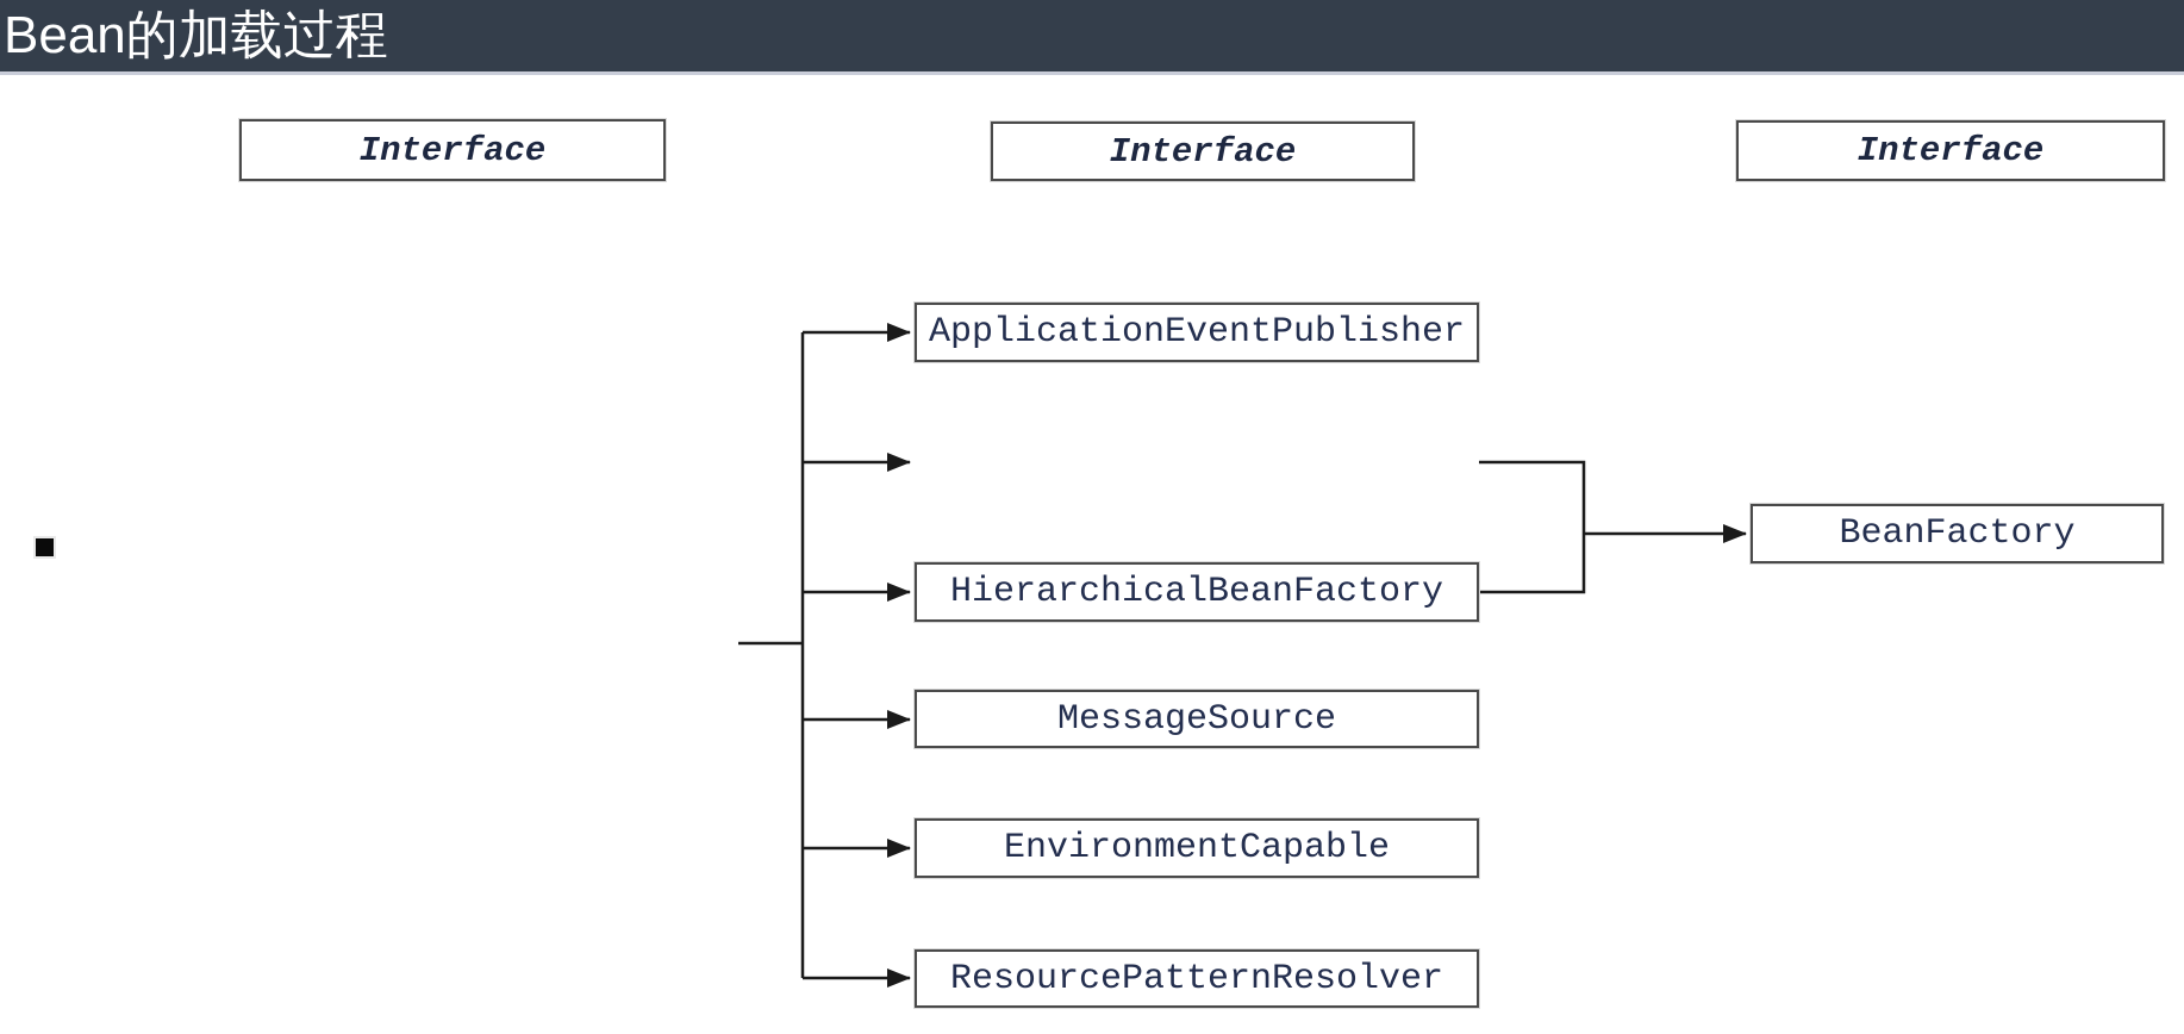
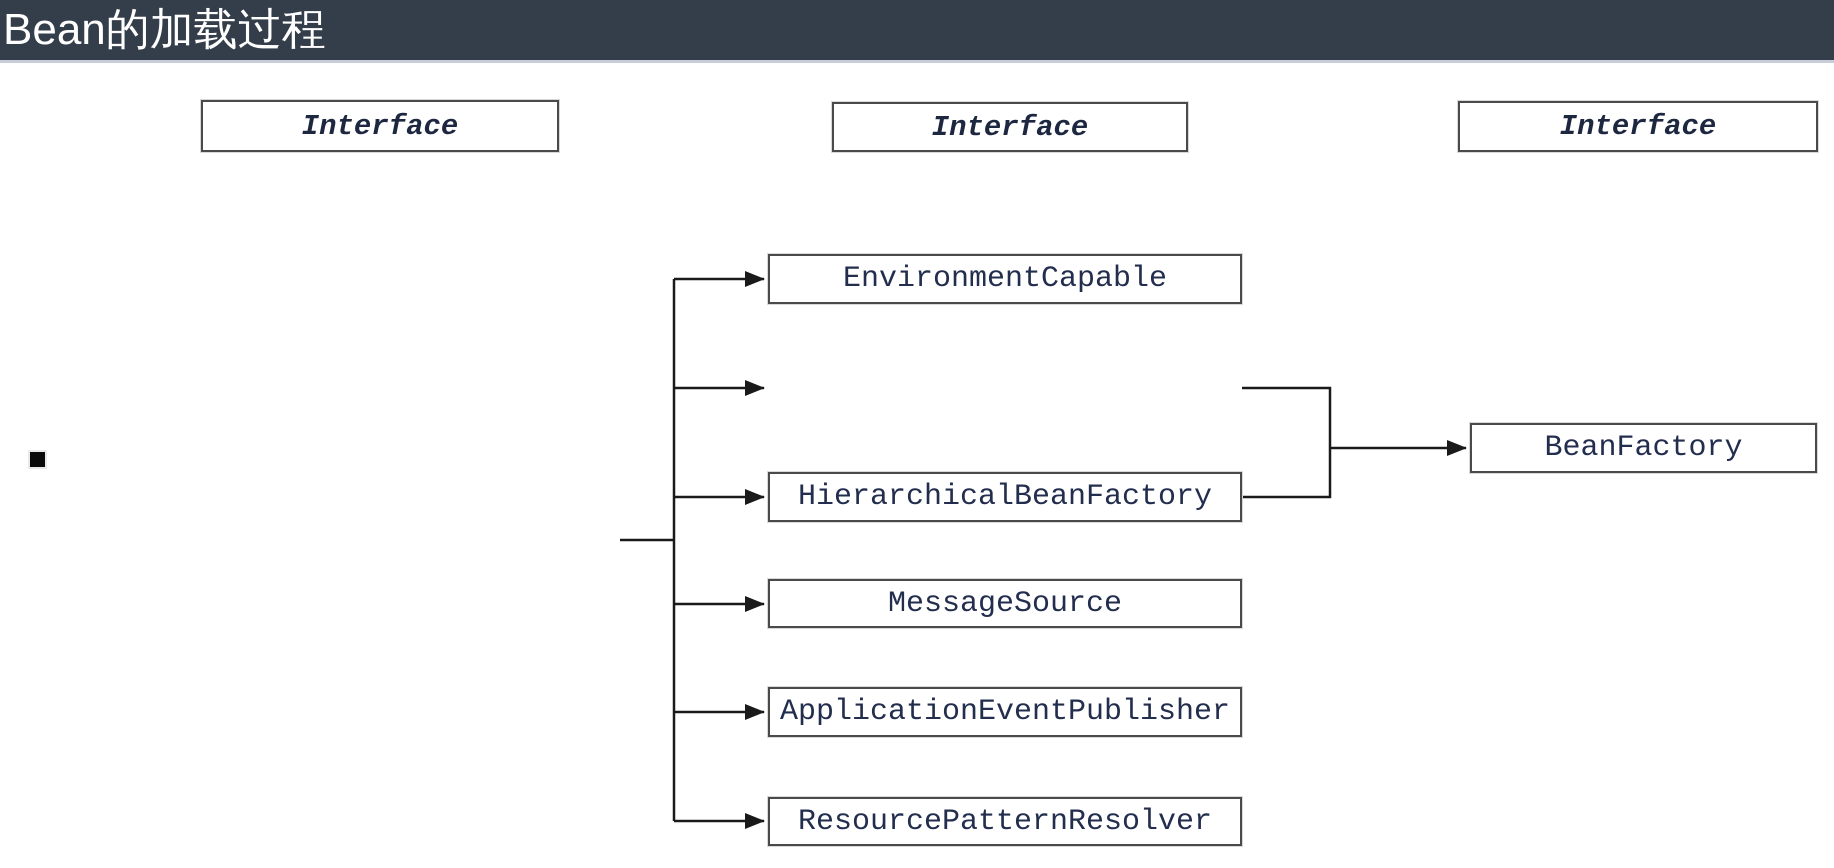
  Bean的加载过程
  Interface
  Interface
  Interface
- ApplicationEventPublisher
+ EnvironmentCapable
  HierarchicalBeanFactory
  MessageSource
- EnvironmentCapable
+ ApplicationEventPublisher
  ResourcePatternResolver
  BeanFactory
